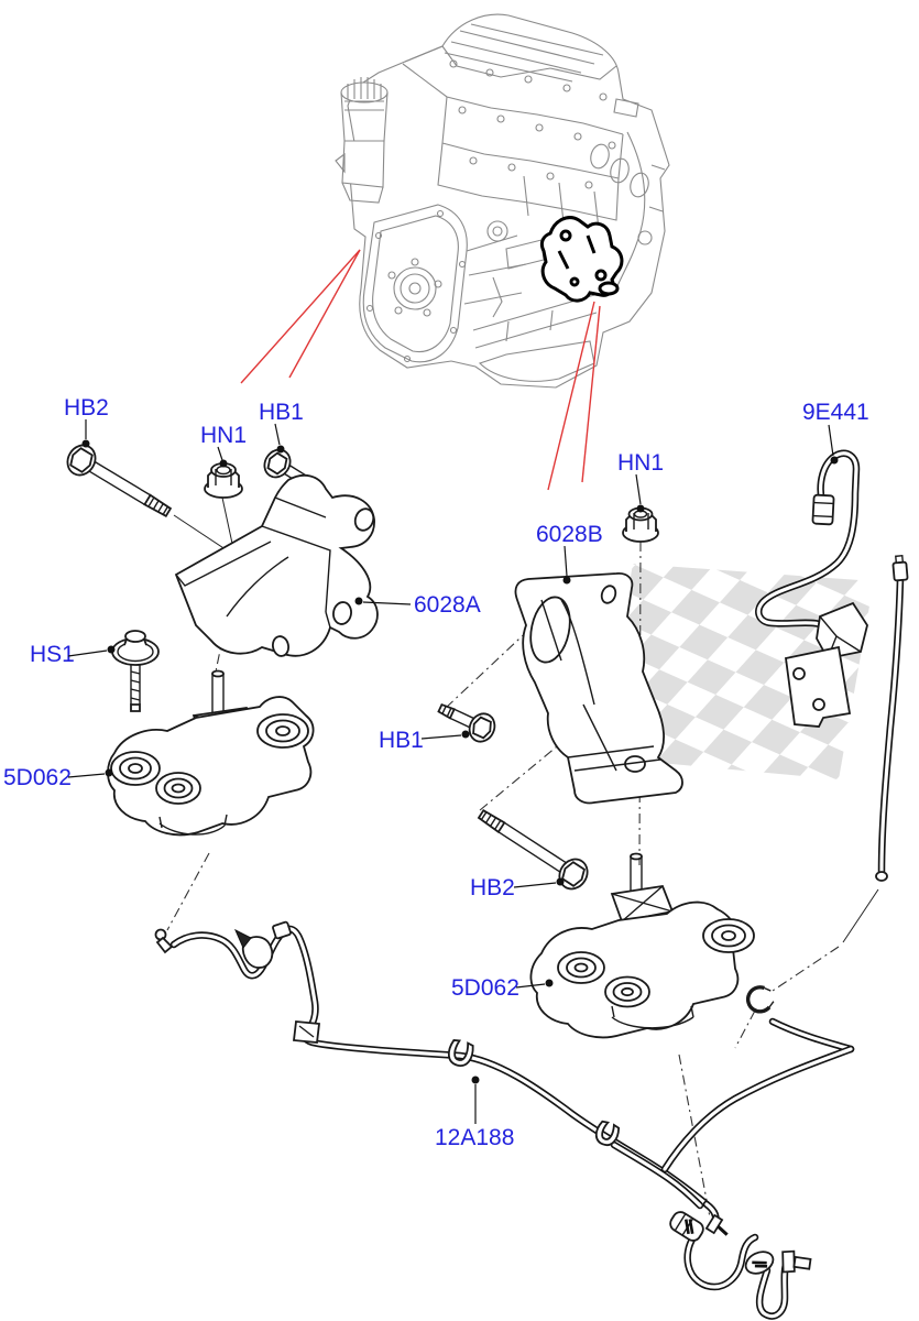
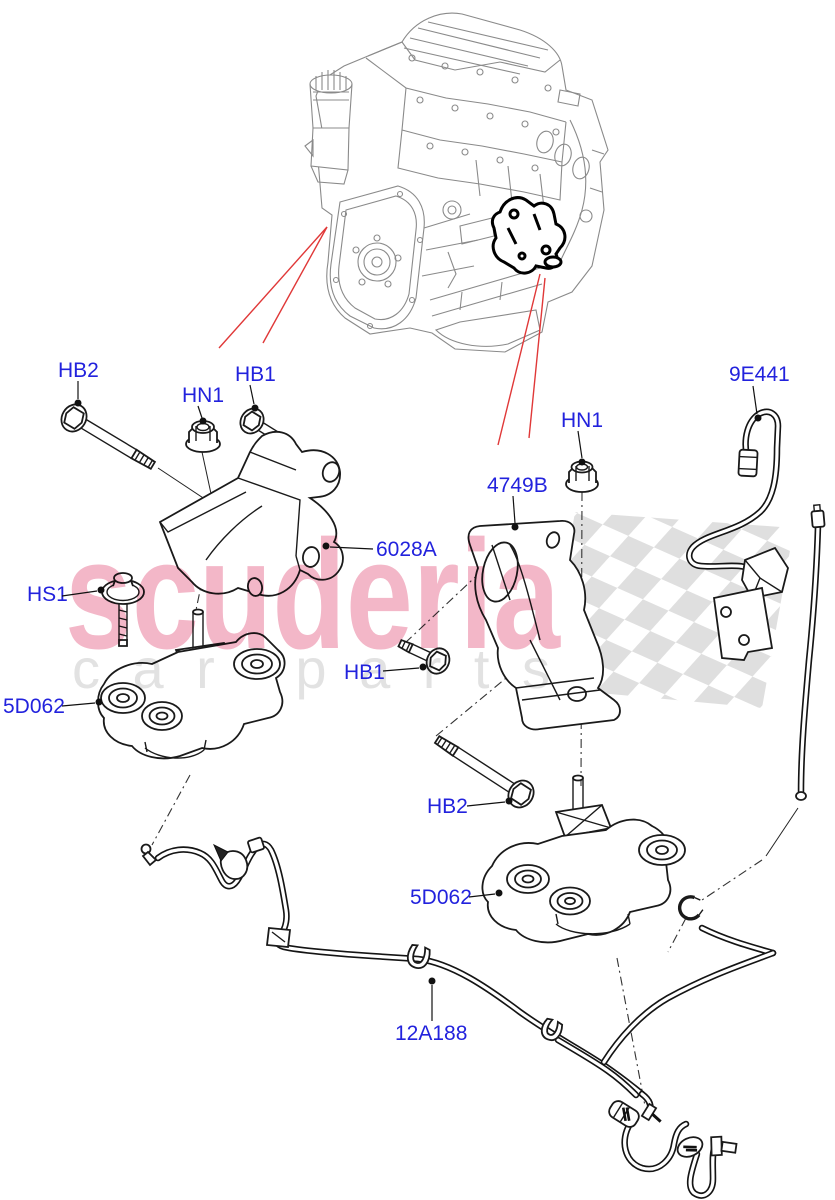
+ scuderia
+ car parts
  HB2
  HN1
  HB1
  9E441
  HN1
- 6028B
+ 4749B
  6028A
  HS1
  5D062
  HB1
  HB2
  5D062
  12A188
